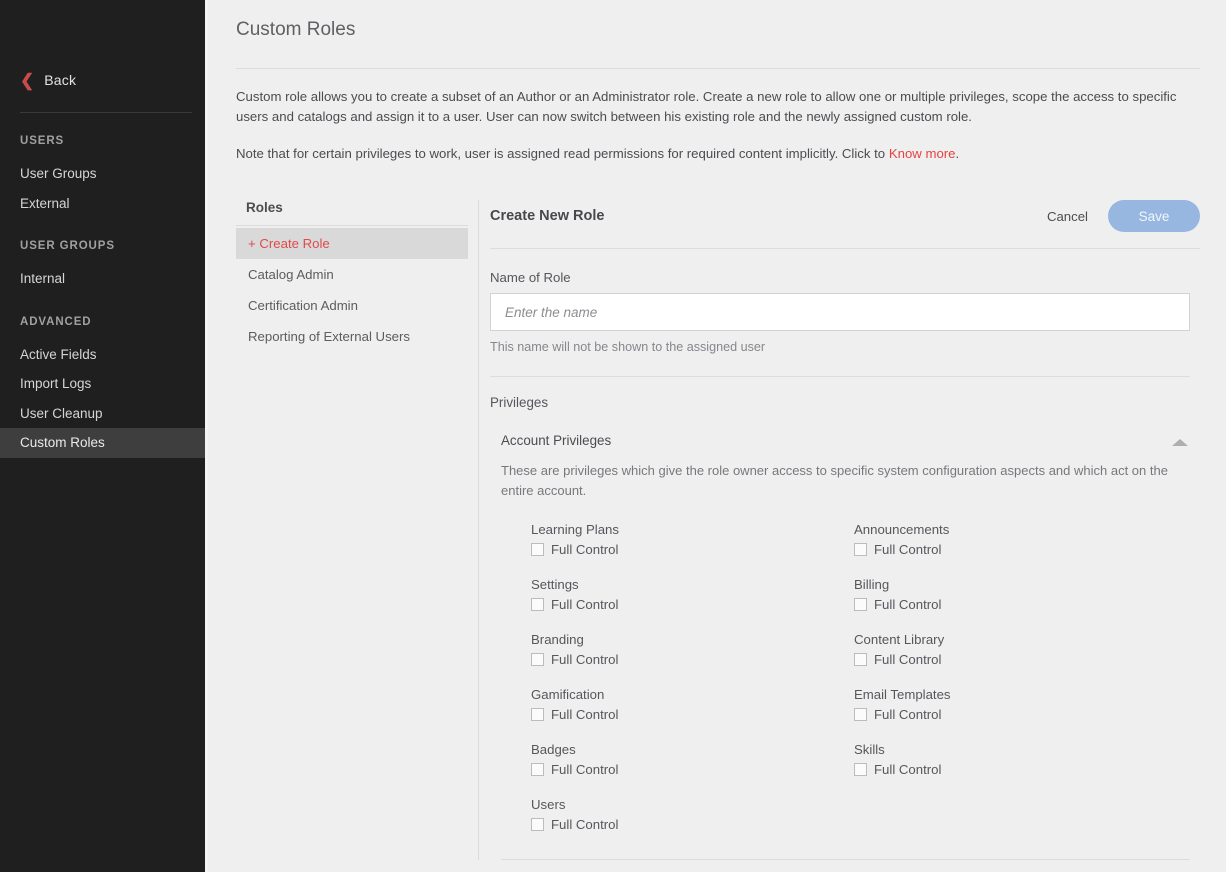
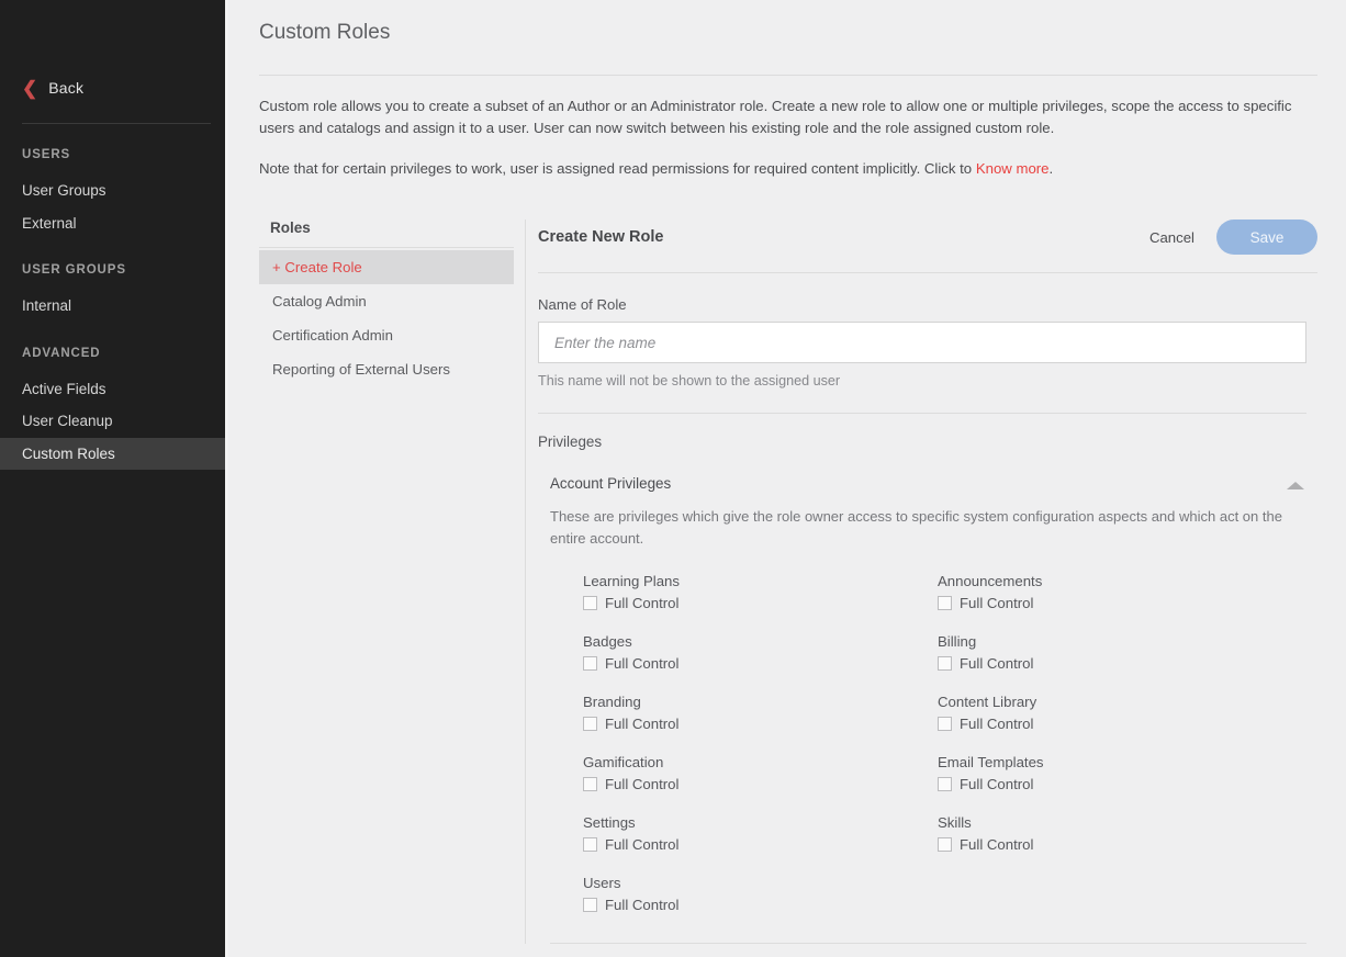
  ❮
  Back
  USERS
  User Groups
  External
  USER GROUPS
  Internal
  ADVANCED
  Active Fields
- Import Logs
  User Cleanup
  Custom Roles
  Custom Roles
- Custom role allows you to create a subset of an Author or an Administrator role. Create a new role to allow one or multiple privileges, scope the access to specific users and catalogs and assign it to a user. User can now switch between his existing role and the newly assigned custom role.
+ Custom role allows you to create a subset of an Author or an Administrator role. Create a new role to allow one or multiple privileges, scope the access to specific users and catalogs and assign it to a user. User can now switch between his existing role and the role assigned custom role.
  Note that for certain privileges to work, user is assigned read permissions for required content implicitly. Click to Know more.
  Roles
  + Create Role
  Catalog Admin
  Certification Admin
  Reporting of External Users
  Create New Role
  Cancel
  Save
  Name of Role
  Enter the name
  This name will not be shown to the assigned user
  Privileges
  Account Privileges
  These are privileges which give the role owner access to specific system configuration aspects and which act on the entire account.
  Learning Plans
  Full Control
  Announcements
  Full Control
- Settings
+ Badges
  Full Control
  Billing
  Full Control
  Branding
  Full Control
  Content Library
  Full Control
  Gamification
  Full Control
  Email Templates
  Full Control
- Badges
+ Settings
  Full Control
  Skills
  Full Control
  Users
  Full Control
